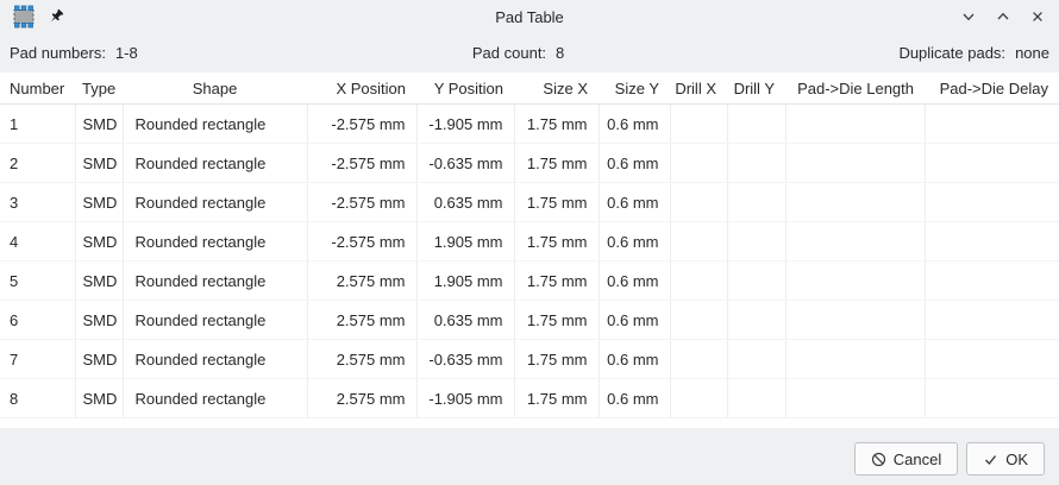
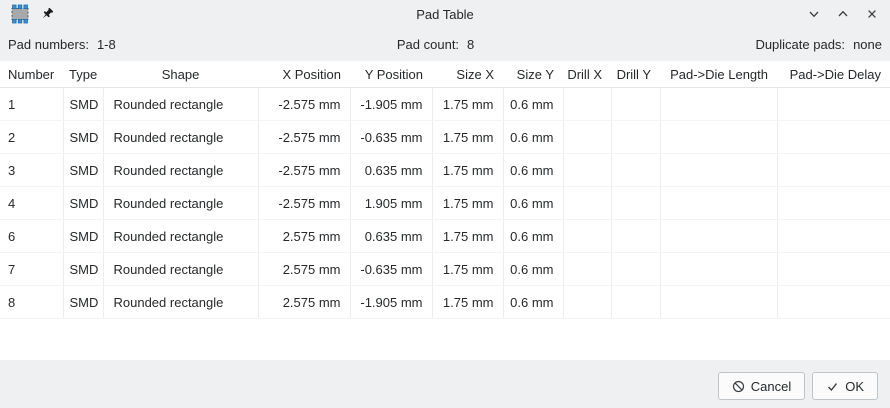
  Pad Table
  Pad numbers: 1-8
  Pad count: 8
  Duplicate pads: none
  Number	Type	Shape	X Position	Y Position	Size X	Size Y	Drill X	Drill Y	Pad->Die Length	Pad->Die Delay
  1	SMD	Rounded rectangle	-2.575 mm	-1.905 mm	1.75 mm	0.6 mm
  2	SMD	Rounded rectangle	-2.575 mm	-0.635 mm	1.75 mm	0.6 mm
  3	SMD	Rounded rectangle	-2.575 mm	0.635 mm	1.75 mm	0.6 mm
  4	SMD	Rounded rectangle	-2.575 mm	1.905 mm	1.75 mm	0.6 mm
- 5	SMD	Rounded rectangle	2.575 mm	1.905 mm	1.75 mm	0.6 mm
  6	SMD	Rounded rectangle	2.575 mm	0.635 mm	1.75 mm	0.6 mm
  7	SMD	Rounded rectangle	2.575 mm	-0.635 mm	1.75 mm	0.6 mm
  8	SMD	Rounded rectangle	2.575 mm	-1.905 mm	1.75 mm	0.6 mm
  Cancel
  OK
